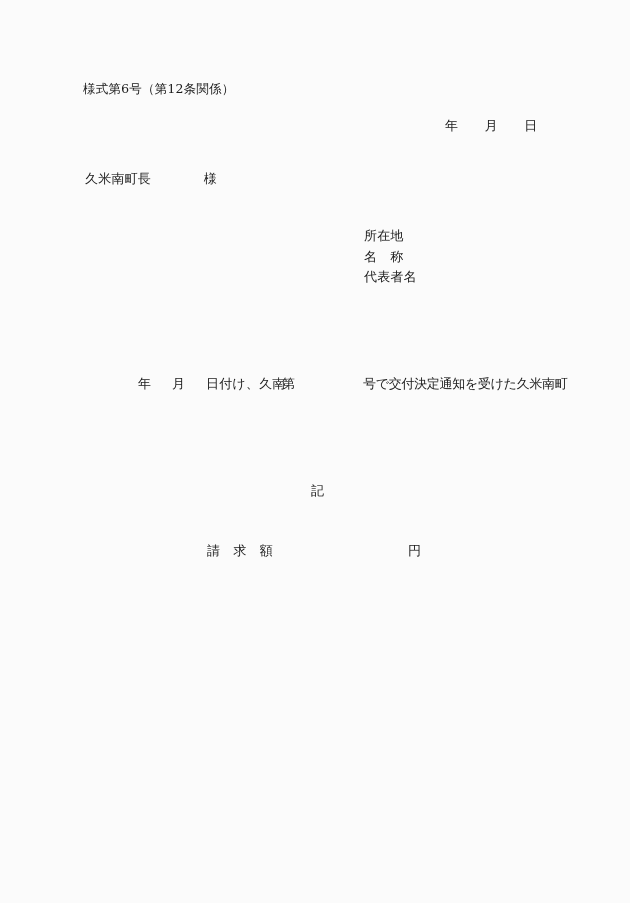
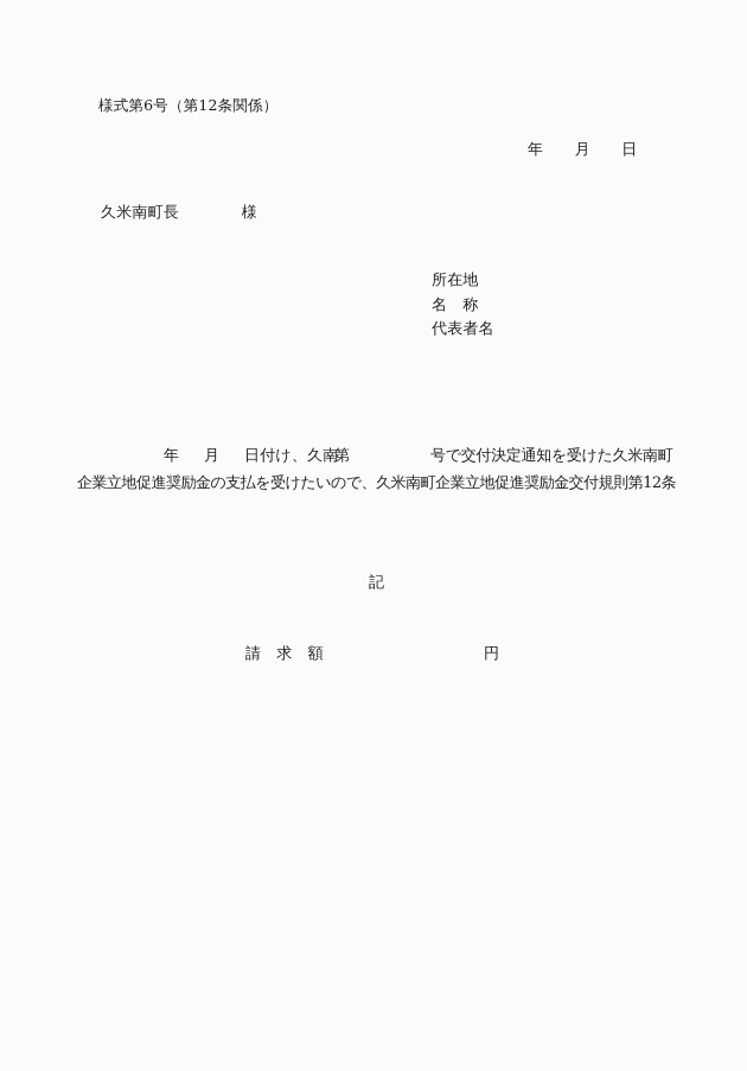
  様式第6号（第12条関係）
  年 月 日
  久米南町長 様
  所在地
  名 称
  代表者名
  年
  月
  日付け、久南
  第
  号で交付決定通知を受けた久米南町
+ 企業立地促進奨励金の支払を受けたいので、久米南町企業立地促進奨励金交付規則第12条
  記
  請 求 額
  円
